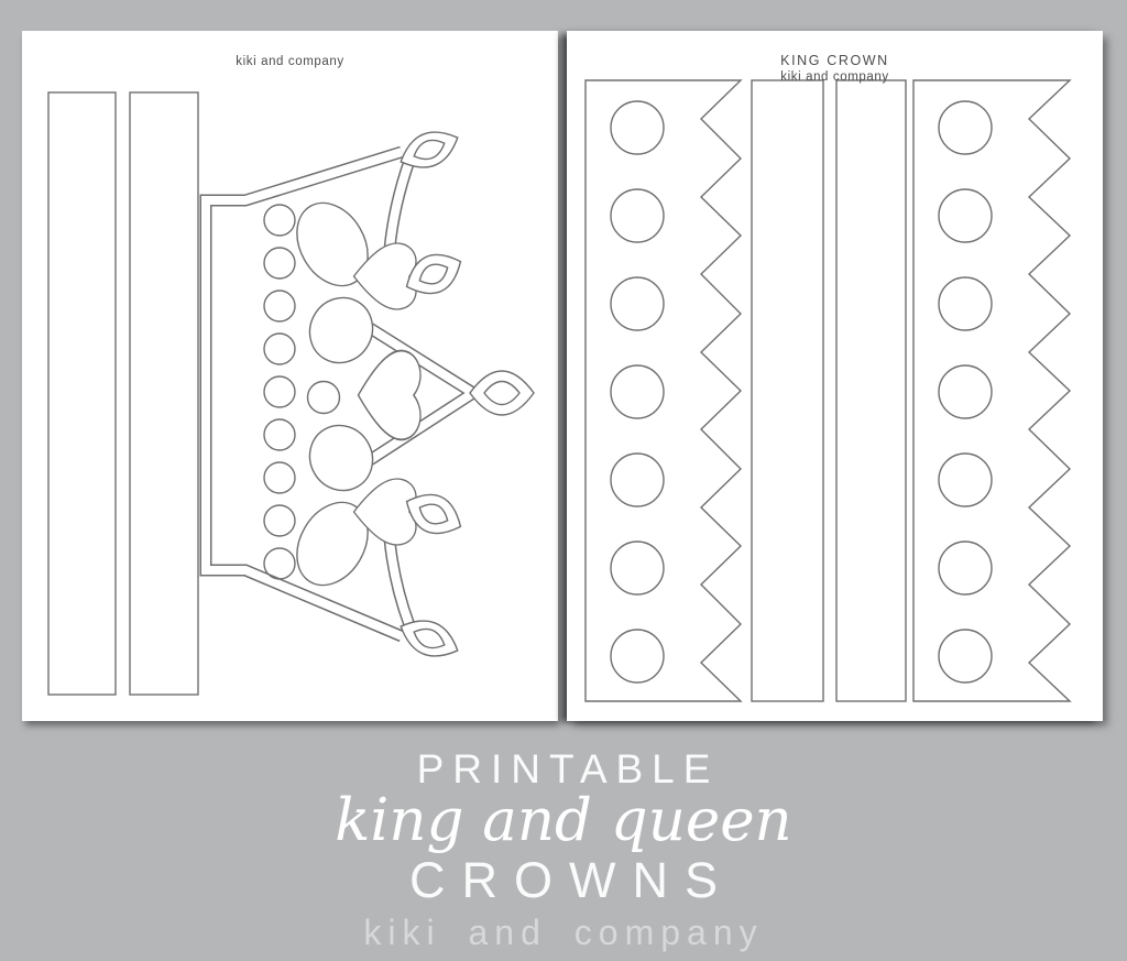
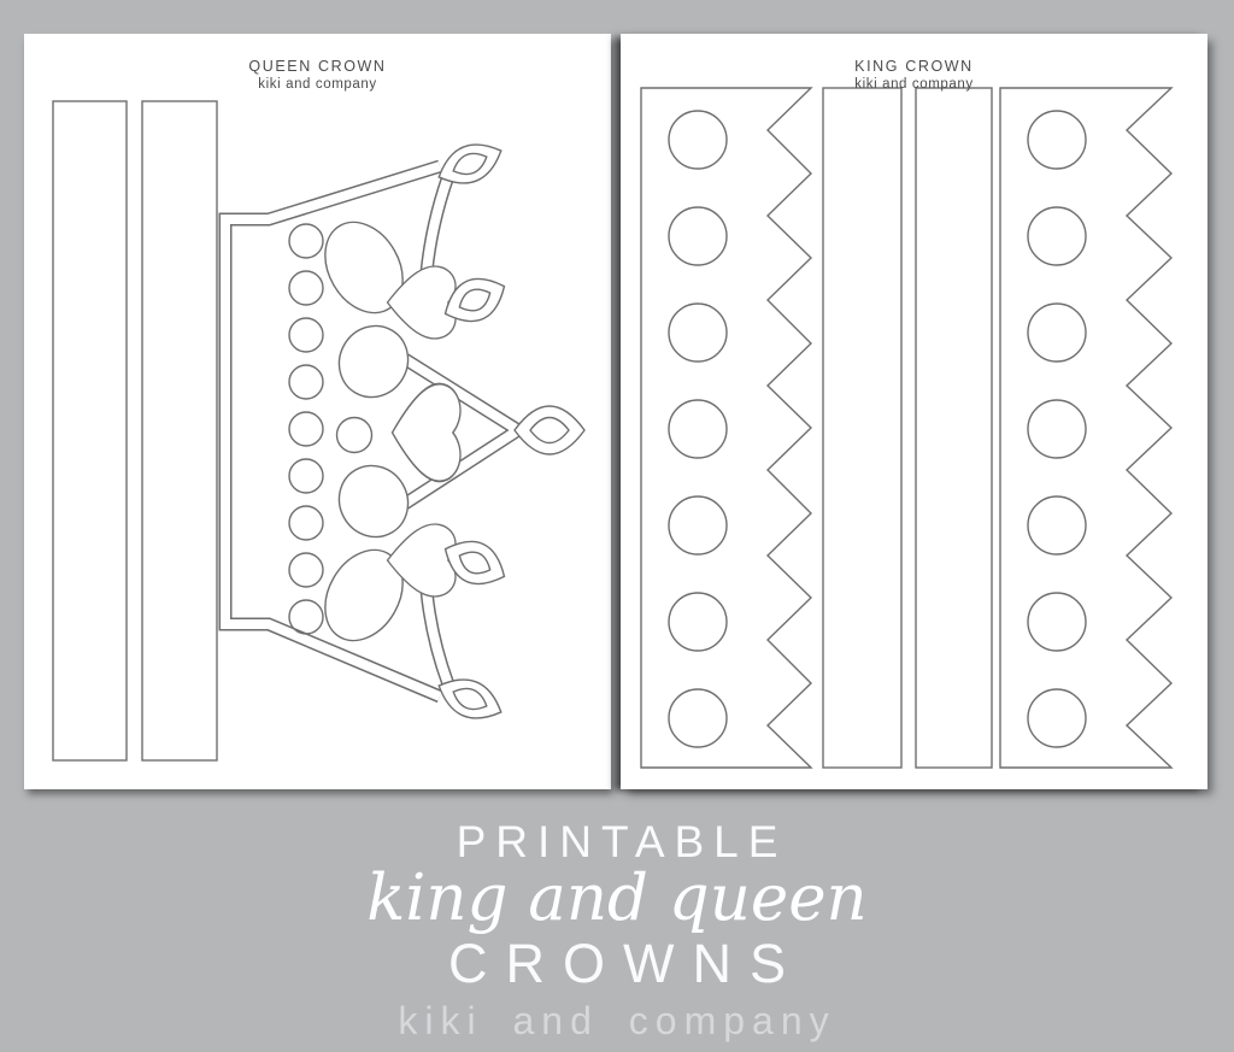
+ QUEEN CROWN
  kiki and company
  KING CROWN
  kiki and company
  PRINTABLE
  king and queen
  CROWNS
  kiki and company
